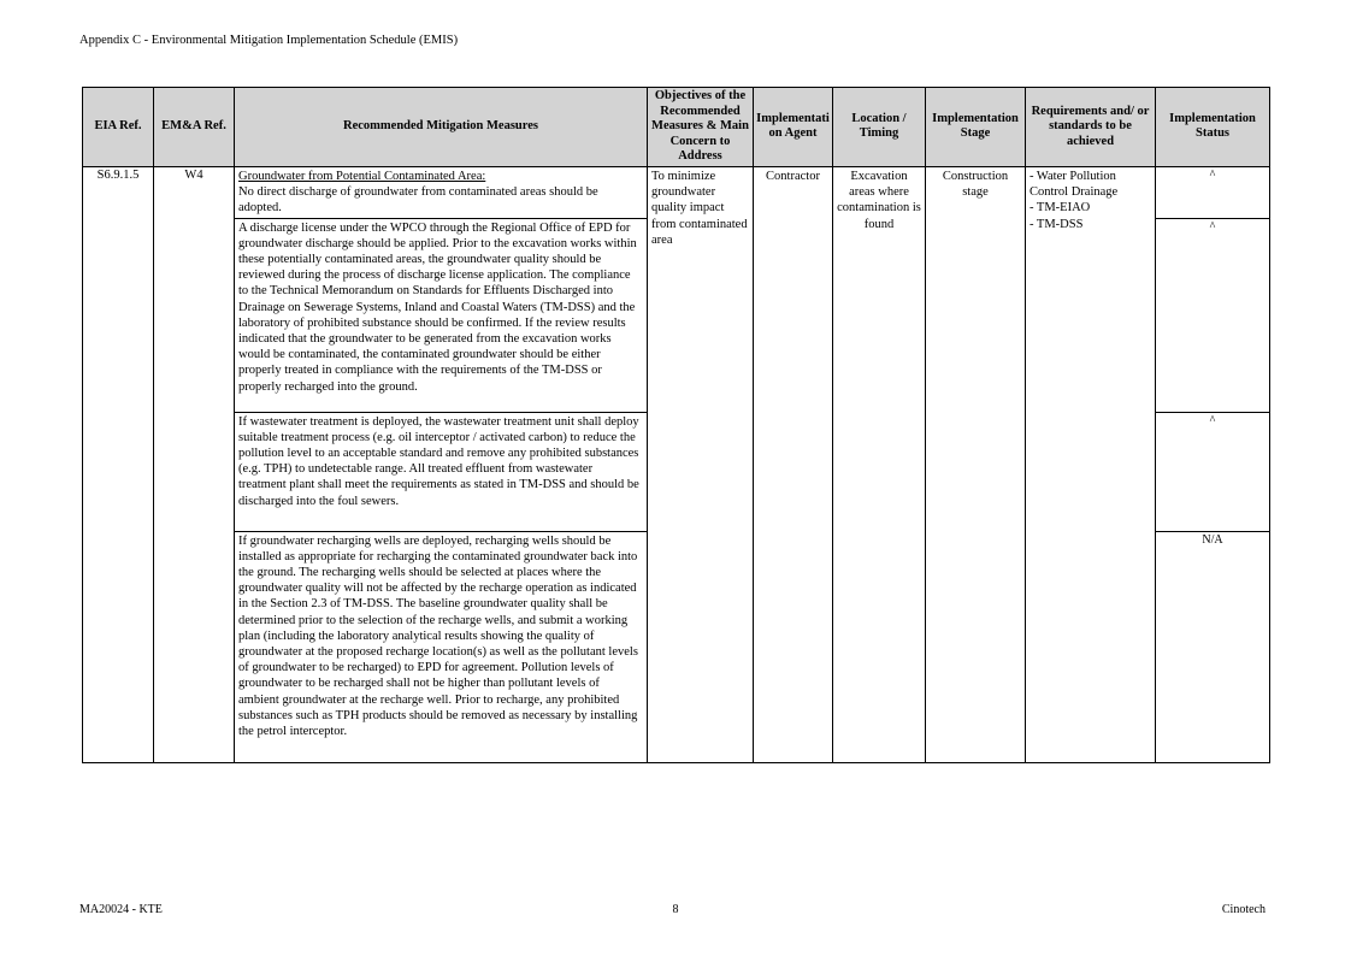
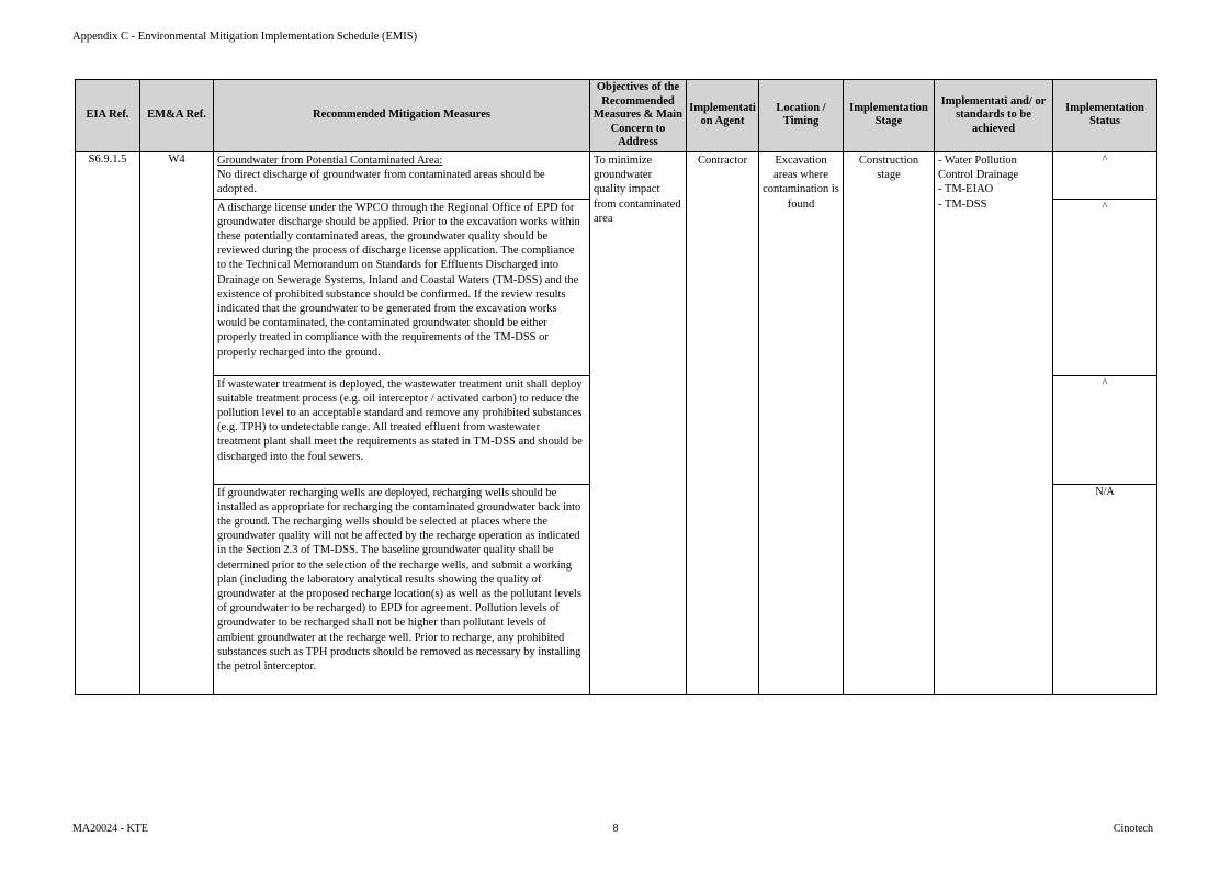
  Appendix C - Environmental Mitigation Implementation Schedule (EMIS)
- EIA Ref.	EM&A Ref.	Recommended Mitigation Measures	Objectives of the Recommended Measures & Main Concern to Address	Implementati on Agent	Location / Timing	Implementation Stage	Requirements and/ or standards to be achieved	Implementation Status
+ EIA Ref.	EM&A Ref.	Recommended Mitigation Measures	Objectives of the Recommended Measures & Main Concern to Address	Implementati on Agent	Location / Timing	Implementation Stage	Implementati and/ or standards to be achieved	Implementation Status
  S6.9.1.5	W4	Groundwater from Potential Contaminated Area: No direct discharge of groundwater from contaminated areas should be adopted.	To minimize groundwater quality impact from contaminated area	Contractor	Excavation areas where contamination is found	Construction stage	- Water Pollution Control Drainage - TM-EIAO - TM-DSS	^
- A discharge license under the WPCO through the Regional Office of EPD for groundwater discharge should be applied. Prior to the excavation works within these potentially contaminated areas, the groundwater quality should be reviewed during the process of discharge license application. The compliance to the Technical Memorandum on Standards for Effluents Discharged into Drainage on Sewerage Systems, Inland and Coastal Waters (TM-DSS) and the laboratory of prohibited substance should be confirmed. If the review results indicated that the groundwater to be generated from the excavation works would be contaminated, the contaminated groundwater should be either properly treated in compliance with the requirements of the TM-DSS or properly recharged into the ground.	^
+ A discharge license under the WPCO through the Regional Office of EPD for groundwater discharge should be applied. Prior to the excavation works within these potentially contaminated areas, the groundwater quality should be reviewed during the process of discharge license application. The compliance to the Technical Memorandum on Standards for Effluents Discharged into Drainage on Sewerage Systems, Inland and Coastal Waters (TM-DSS) and the existence of prohibited substance should be confirmed. If the review results indicated that the groundwater to be generated from the excavation works would be contaminated, the contaminated groundwater should be either properly treated in compliance with the requirements of the TM-DSS or properly recharged into the ground.	^
  If wastewater treatment is deployed, the wastewater treatment unit shall deploy suitable treatment process (e.g. oil interceptor / activated carbon) to reduce the pollution level to an acceptable standard and remove any prohibited substances (e.g. TPH) to undetectable range. All treated effluent from wastewater treatment plant shall meet the requirements as stated in TM-DSS and should be discharged into the foul sewers.	^
  If groundwater recharging wells are deployed, recharging wells should be installed as appropriate for recharging the contaminated groundwater back into the ground. The recharging wells should be selected at places where the groundwater quality will not be affected by the recharge operation as indicated in the Section 2.3 of TM-DSS. The baseline groundwater quality shall be determined prior to the selection of the recharge wells, and submit a working plan (including the laboratory analytical results showing the quality of groundwater at the proposed recharge location(s) as well as the pollutant levels of groundwater to be recharged) to EPD for agreement. Pollution levels of groundwater to be recharged shall not be higher than pollutant levels of ambient groundwater at the recharge well. Prior to recharge, any prohibited substances such as TPH products should be removed as necessary by installing the petrol interceptor.	N/A
  MA20024 - KTE
  8
  Cinotech
